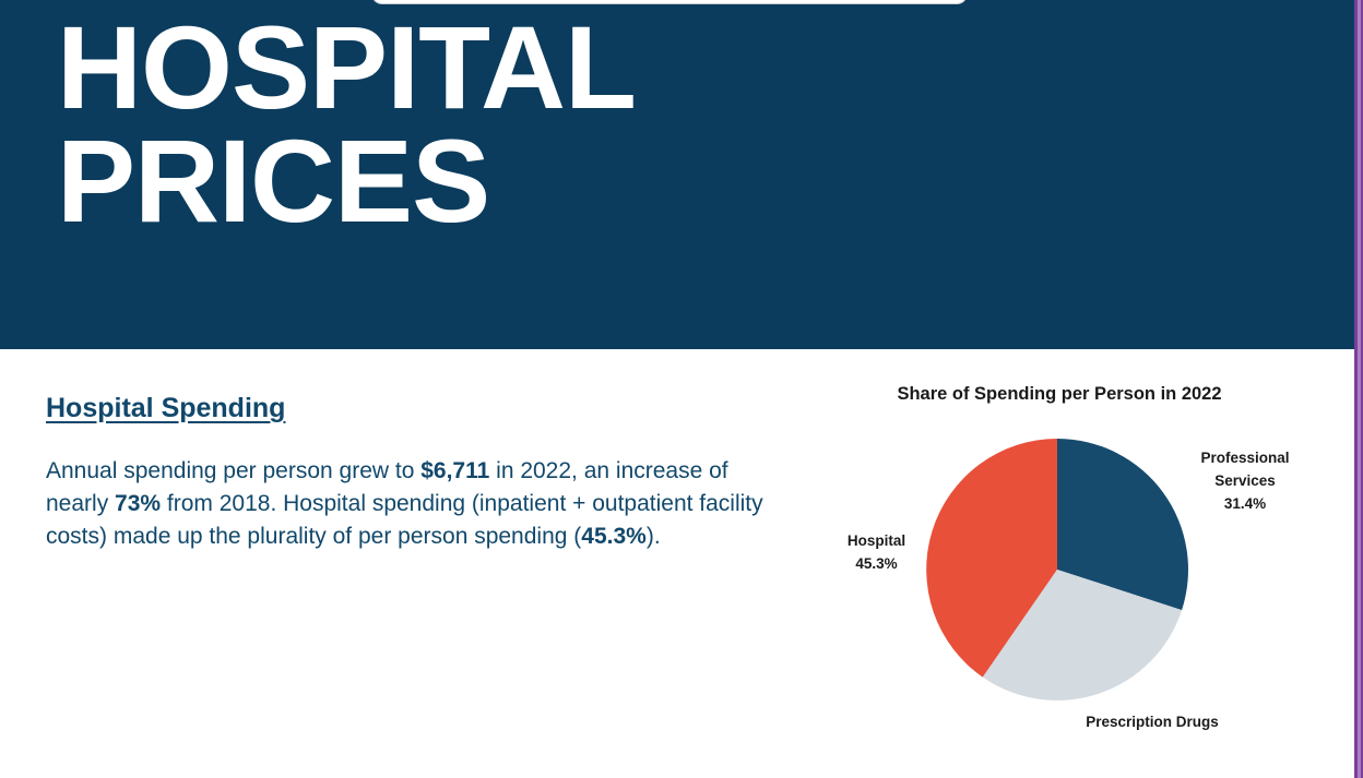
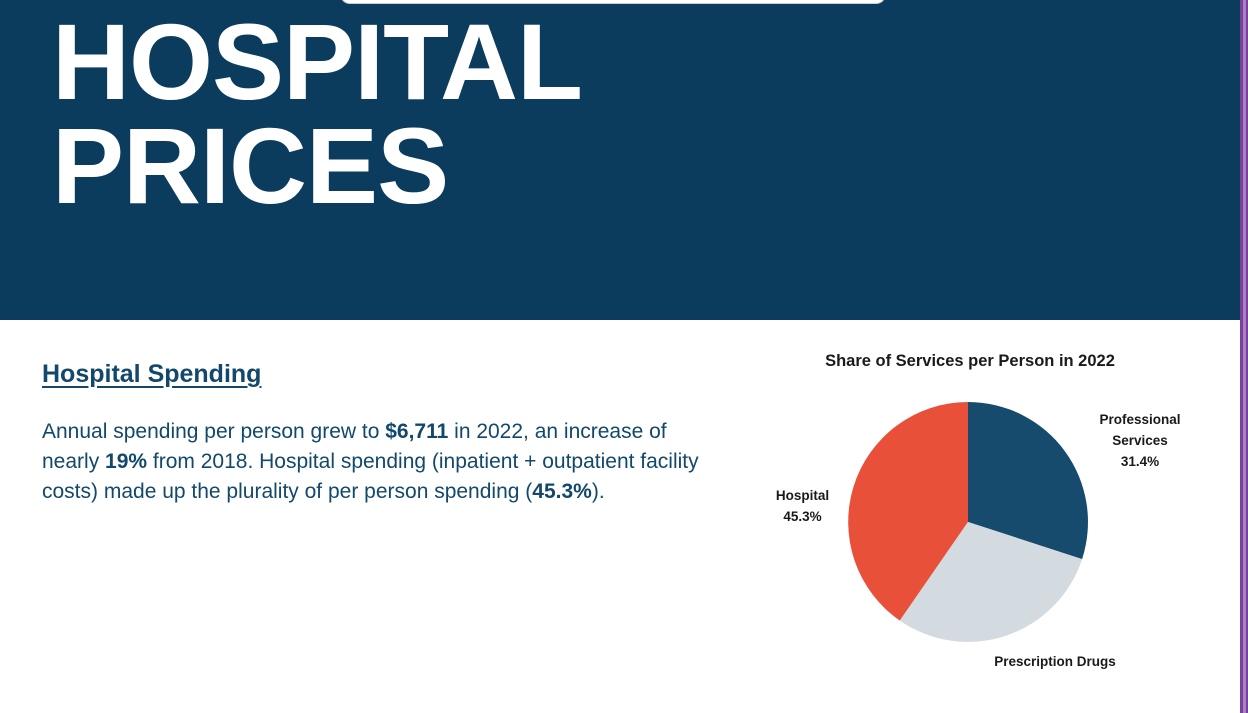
  HOSPITAL
  PRICES
  Hospital Spending
- Annual spending per person grew to $6,711 in 2022, an increase of nearly 73% from 2018. Hospital spending (inpatient + outpatient facility costs) made up the plurality of per person spending (45.3%).
+ Annual spending per person grew to $6,711 in 2022, an increase of nearly 19% from 2018. Hospital spending (inpatient + outpatient facility costs) made up the plurality of per person spending (45.3%).
- Share of Spending per Person in 2022
+ Share of Services per Person in 2022
  Hospital
  45.3%
  Professional
  Services
  31.4%
  Prescription Drugs
